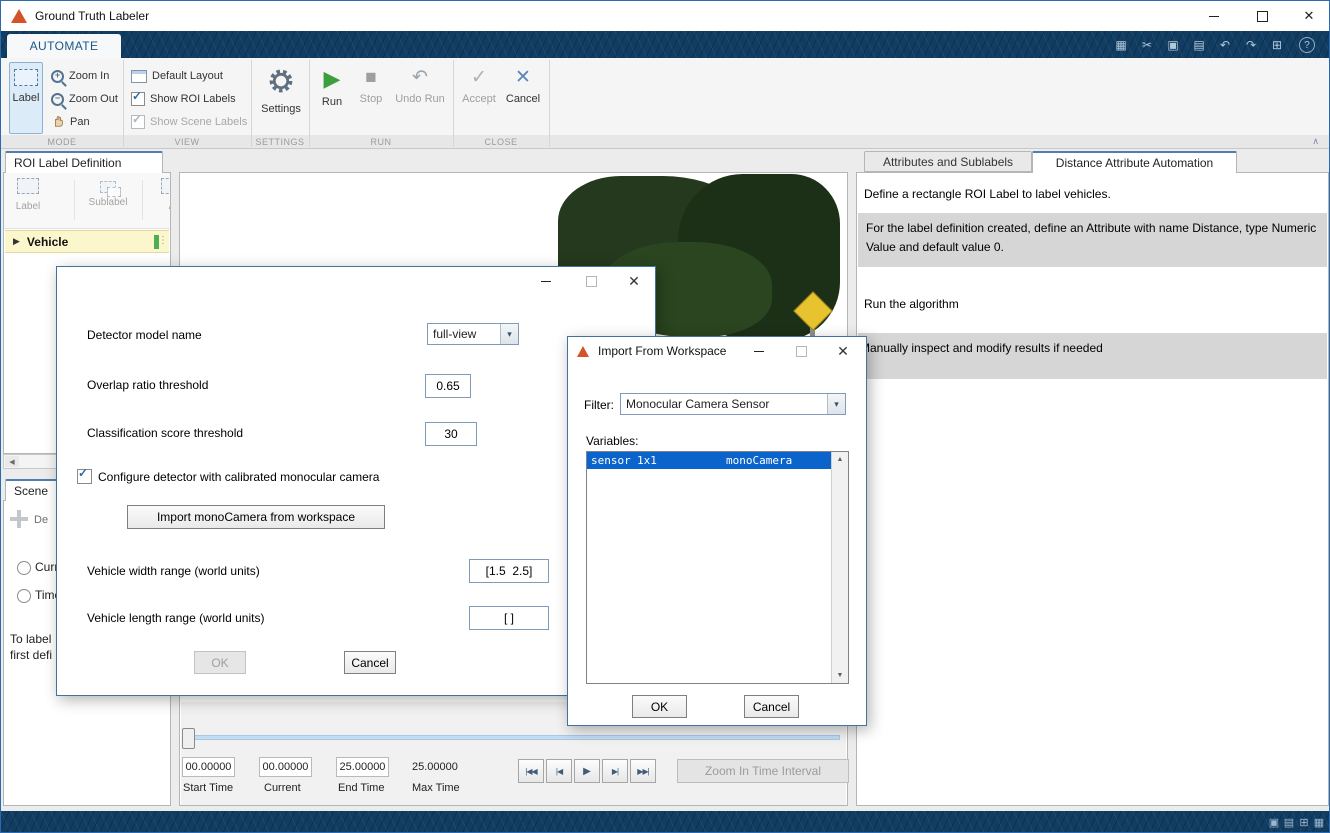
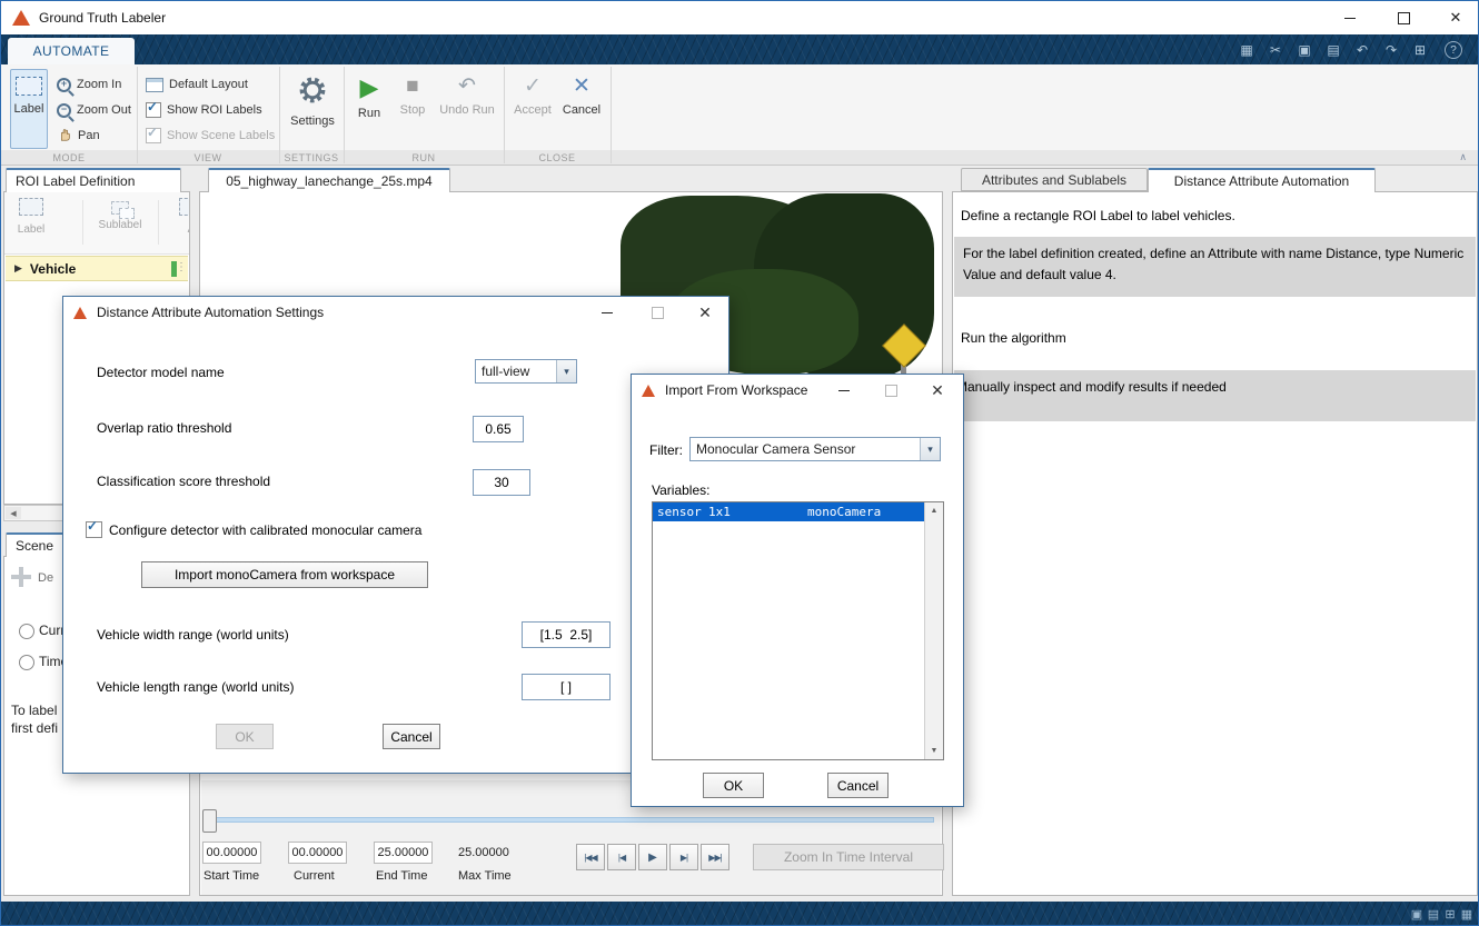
  Ground Truth Labeler
  ✕
  AUTOMATE
  ▦
  ✂
  ▣
  ▤
  ↶
  ↷
  ⊞
  ?
  Label
  +
  Zoom In
  −
  Zoom Out
  Pan
  Default Layout
  ✓
  Show ROI Labels
  ✓
  Show Scene Labels
  Settings
  ▶
  Run
  ■
  Stop
  ↶
  Undo Run
  ✓
  Accept
  ✕
  Cancel
  MODE
  VIEW
  SETTINGS
  RUN
  CLOSE
  ∧
  ROI Label Definition
  Label
  Sublabel
  ▶
  Vehicle
  ⋮
  Scene
  De
  Tim
  To label
  first defi
+ 05_highway_lanechange_25s.mp4
  00.00000
  00.00000
  25.00000
  25.00000
  Start Time
  Current
  End Time
  Max Time
  |◀◀
  |◀
  ▶
  ▶|
  ▶▶|
  Zoom In Time Interval
  Attributes and Sublabels
  Distance Attribute Automation
  Define a rectangle ROI Label to label vehicles.
- For the label definition created, define an Attribute with name Distance, type Numeric Value and default value 0.
+ For the label definition created, define an Attribute with name Distance, type Numeric Value and default value 4.
  Run the algorithm
  anually inspect and modify results if needed
  ▣
  ▤
  ⊞
  ▦
+ Distance Attribute Automation Settings
  ✕
  Detector model name
  full-view
  ▾
  Overlap ratio threshold
  0.65
  Classification score threshold
  30
  ✓
  Configure detector with calibrated monocular camera
  Import monoCamera from workspace
  Vehicle width range (world units)
  [1.5 2.5]
  Vehicle length range (world units)
  [ ]
  OK
  Cancel
  Import From Workspace
  ✕
  Filter:
  Monocular Camera Sensor
  ▾
  Variables:
  sensor
  1x1
  monoCamera
  OK
  Cancel
